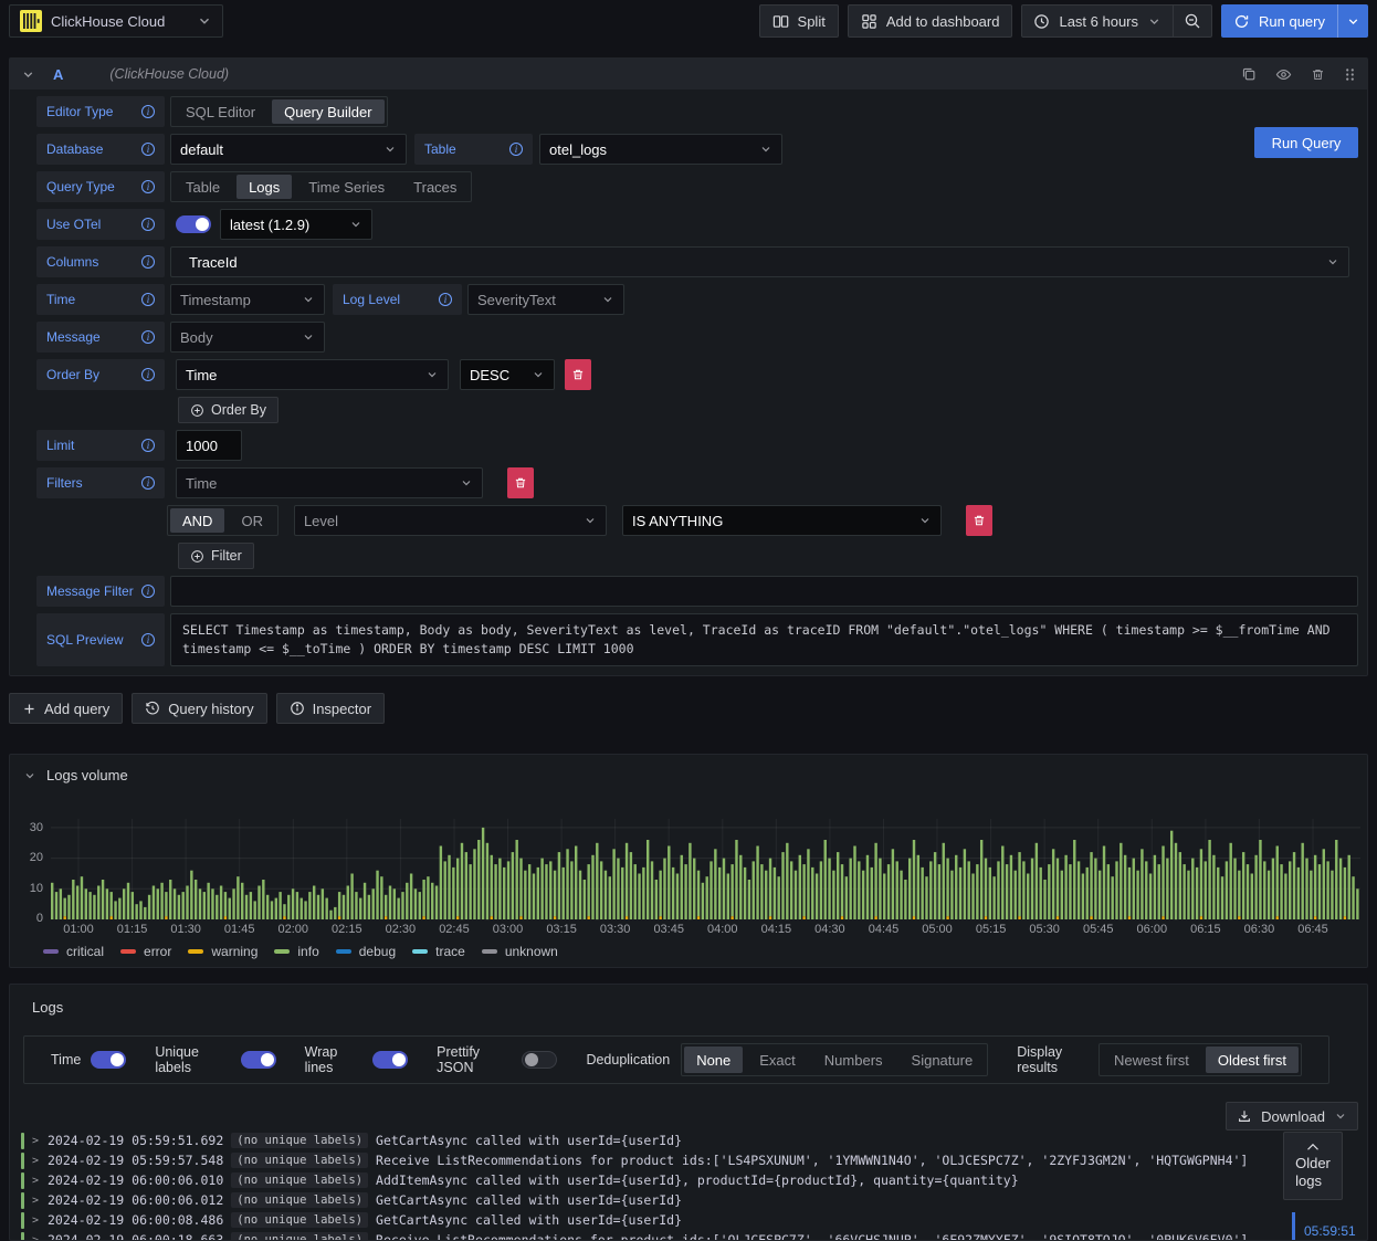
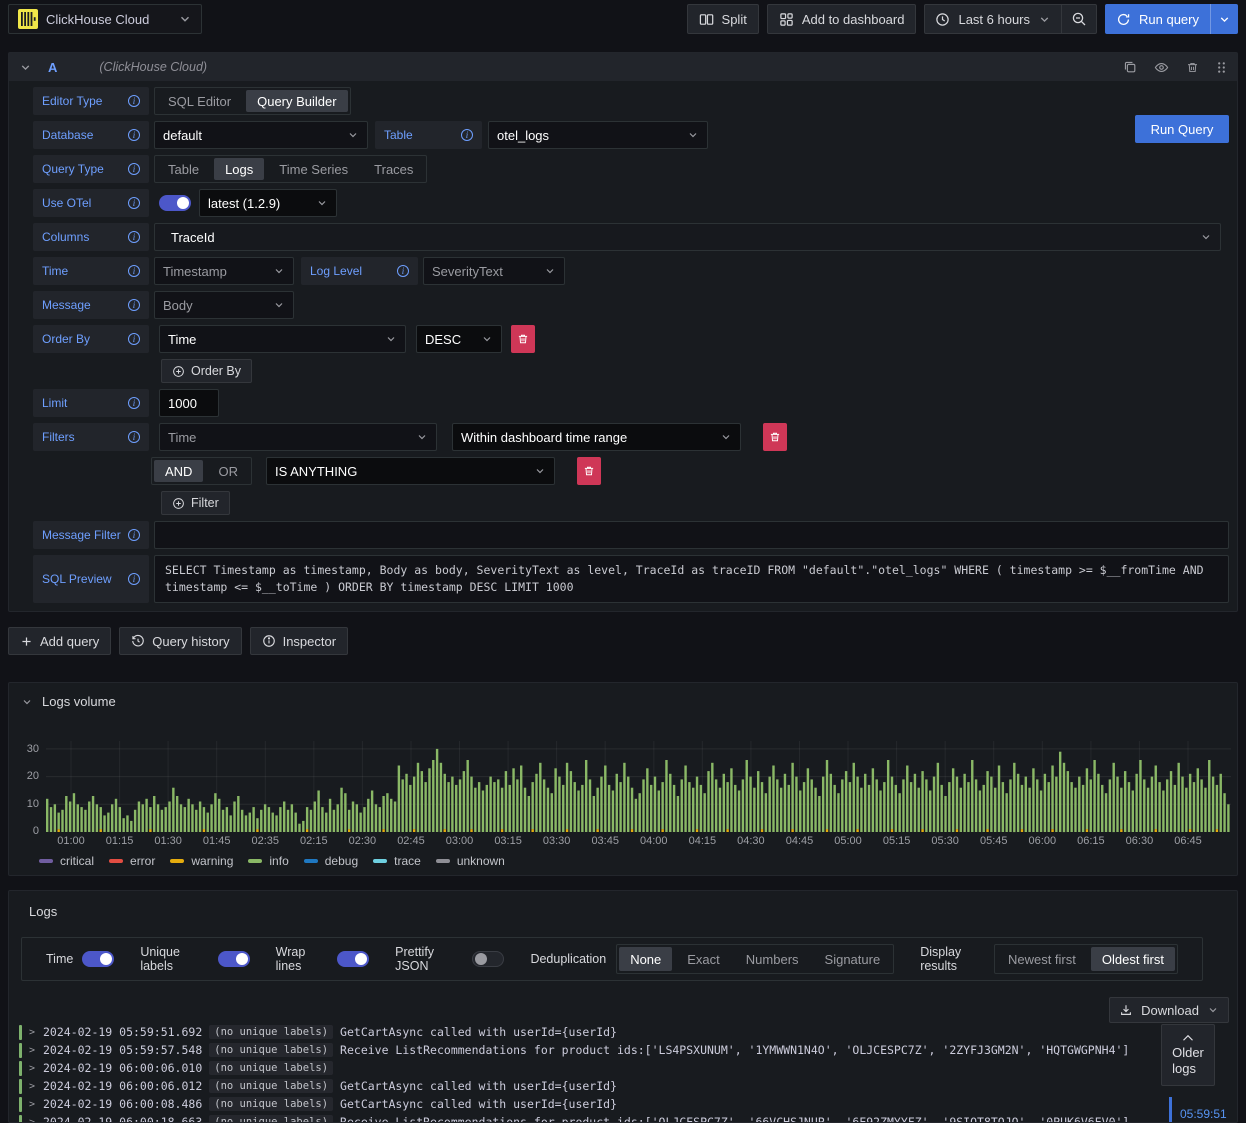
  ClickHouse Cloud
  Split
  Add to dashboard
  Last 6 hours
  Run query
  A
  (ClickHouse Cloud)
  Run Query
  Editor Type
  i
  SQL Editor
  Query Builder
  Database
  i
  default
  Table
  i
  otel_logs
  Query Type
  i
  Table
  Logs
  Time Series
  Traces
  Use OTel
  i
  latest (1.2.9)
  Columns
  i
  TraceId
  Time
  i
  Timestamp
  Log Level
  i
  SeverityText
  Message
  i
  Body
  Order By
  i
  Time
  DESC
  Order By
  Limit
  i
  1000
  Filters
  i
  Time
+ Within dashboard time range
  AND
  OR
- Level
  IS ANYTHING
  Filter
  Message Filter
  i
  SQL Preview
  i
  SELECT Timestamp as timestamp, Body as body, SeverityText as level, TraceId as traceID FROM "default"."otel_logs" WHERE ( timestamp >= $__fromTime AND timestamp <= $__toTime ) ORDER BY timestamp DESC LIMIT 1000
  Add query
  Query history
  Inspector
  Logs volume
  30
  20
  10
  0
  01:00
  01:15
  01:30
  01:45
- 02:00
+ 02:35
  02:15
  02:30
  02:45
  03:00
  03:15
  03:30
  03:45
  04:00
  04:15
  04:30
  04:45
  05:00
  05:15
  05:30
  05:45
  06:00
  06:15
  06:30
  06:45
  critical
  error
  warning
  info
  debug
  trace
  unknown
  Logs
  Time
  Unique labels
  Wrap lines
  Prettify JSON
  Deduplication
  None
  Exact
  Numbers
  Signature
  Display results
  Newest first
  Oldest first
  Download
  >
  2024-02-19 05:59:51.692
  (no unique labels)
  GetCartAsync called with userId={userId}
  >
  2024-02-19 05:59:57.548
  (no unique labels)
  Receive ListRecommendations for product ids:['LS4PSXUNUM', '1YMWWN1N4O', 'OLJCESPC7Z', '2ZYFJ3GM2N', 'HQTGWGPNH4']
  >
  2024-02-19 06:00:06.010
  (no unique labels)
- AddItemAsync called with userId={userId}, productId={productId}, quantity={quantity}
  >
  2024-02-19 06:00:06.012
  (no unique labels)
  GetCartAsync called with userId={userId}
  >
  2024-02-19 06:00:08.486
  (no unique labels)
  GetCartAsync called with userId={userId}
  Older
  logs
  05:59:51
